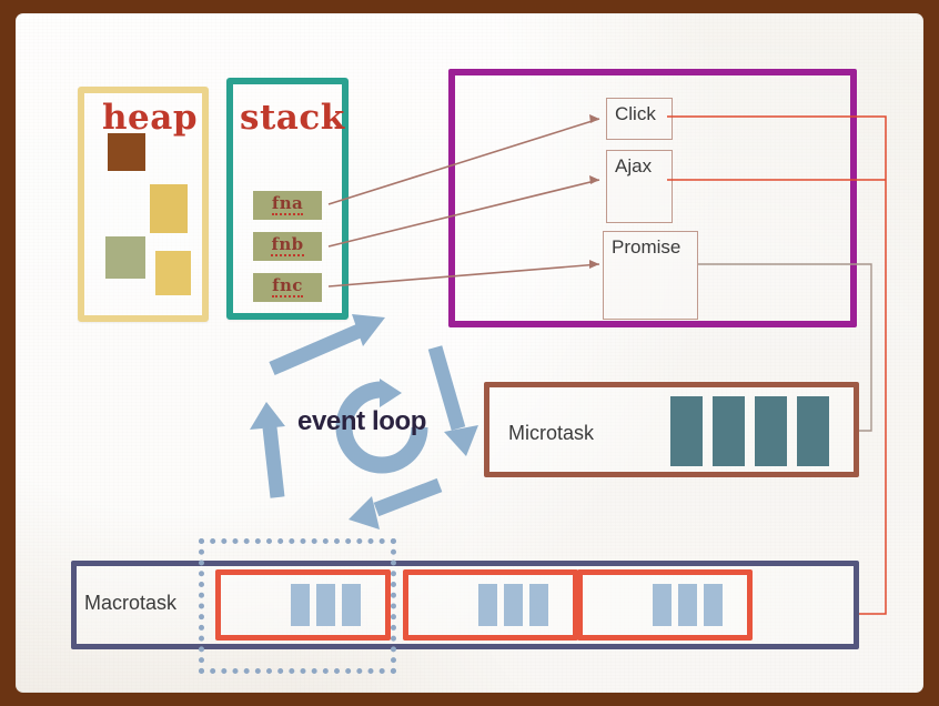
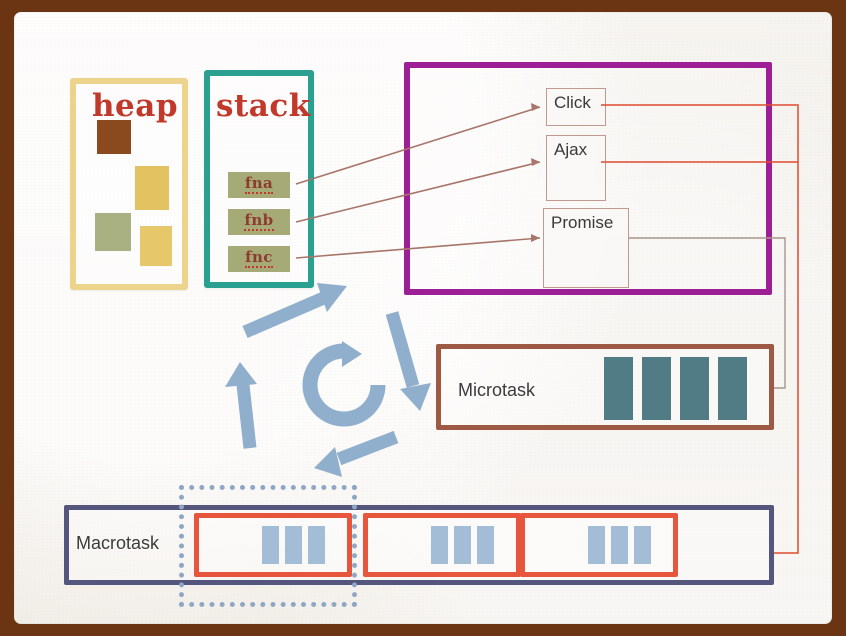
  heap
  stack
  fna
  fnb
  fnc
  Click
  Ajax
  Promise
- event loop
  Microtask
  Macrotask
